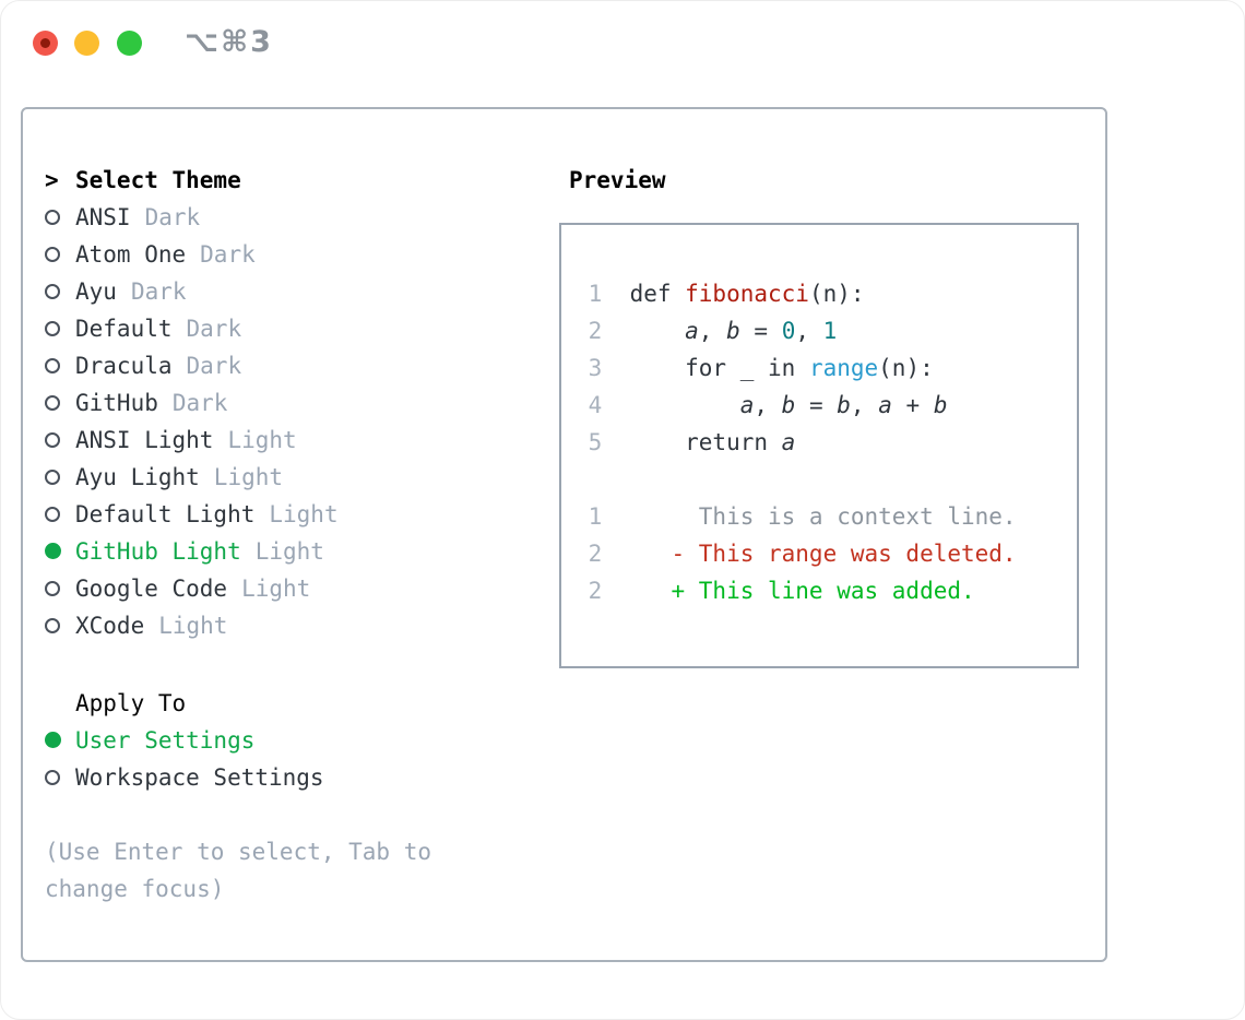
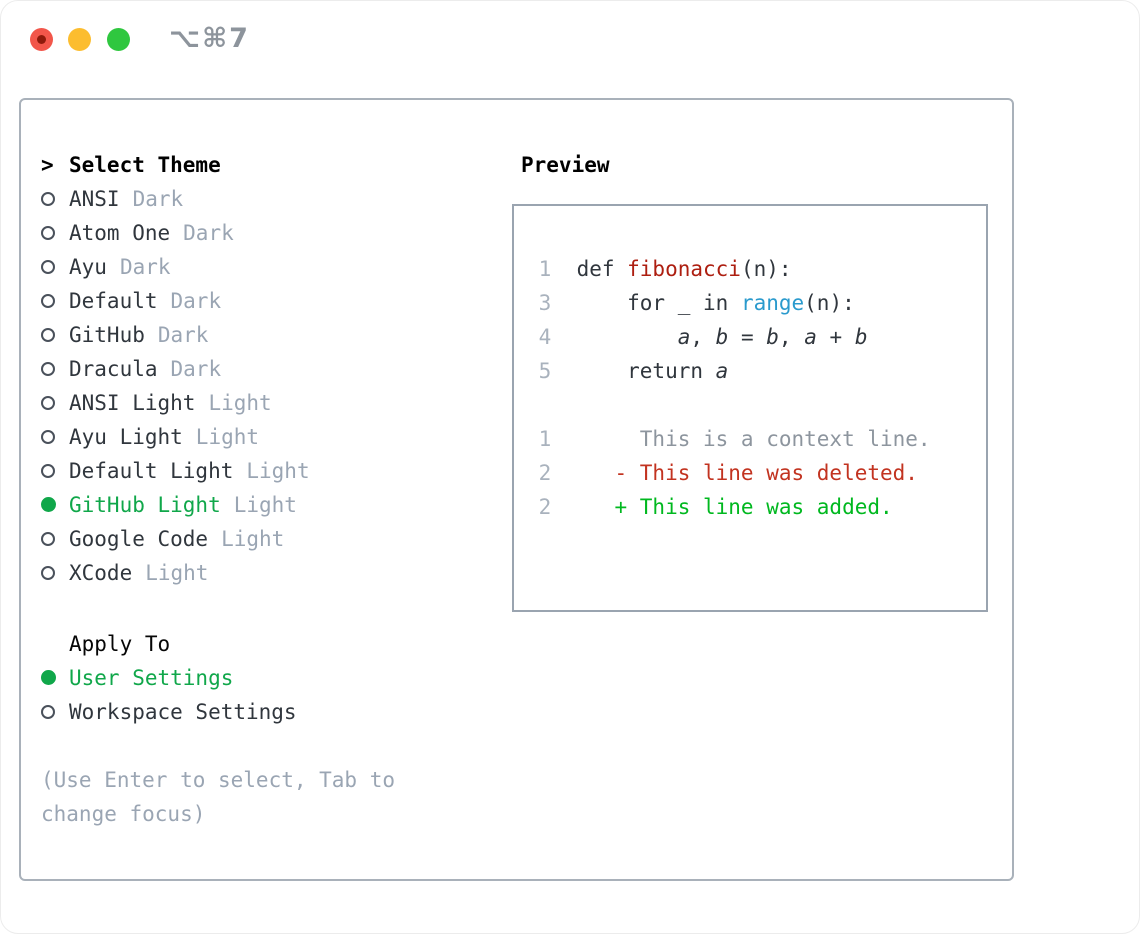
- ⌥⌘3
+ ⌥⌘7
  >
  Select Theme
  ANSI
  Dark
  Atom One
  Dark
  Ayu
  Dark
  Default
  Dark
- Dracula
+ GitHub
  Dark
- GitHub
+ Dracula
  Dark
  ANSI Light
  Light
  Ayu Light
  Light
  Default Light
  Light
  GitHub Light
  Light
  Google Code
  Light
  XCode
  Light
  Apply To
  User Settings
  Workspace Settings
  (Use Enter to select, Tab to change focus)
  Preview
  1 def fibonacci(n):
- 2 a, b = 0, 1
  3 for _ in range(n):
  4 a, b = b, a + b
  5 return a
  1 This is a context line.
- 2 - This range was deleted.
+ 2 - This line was deleted.
  2 + This line was added.
